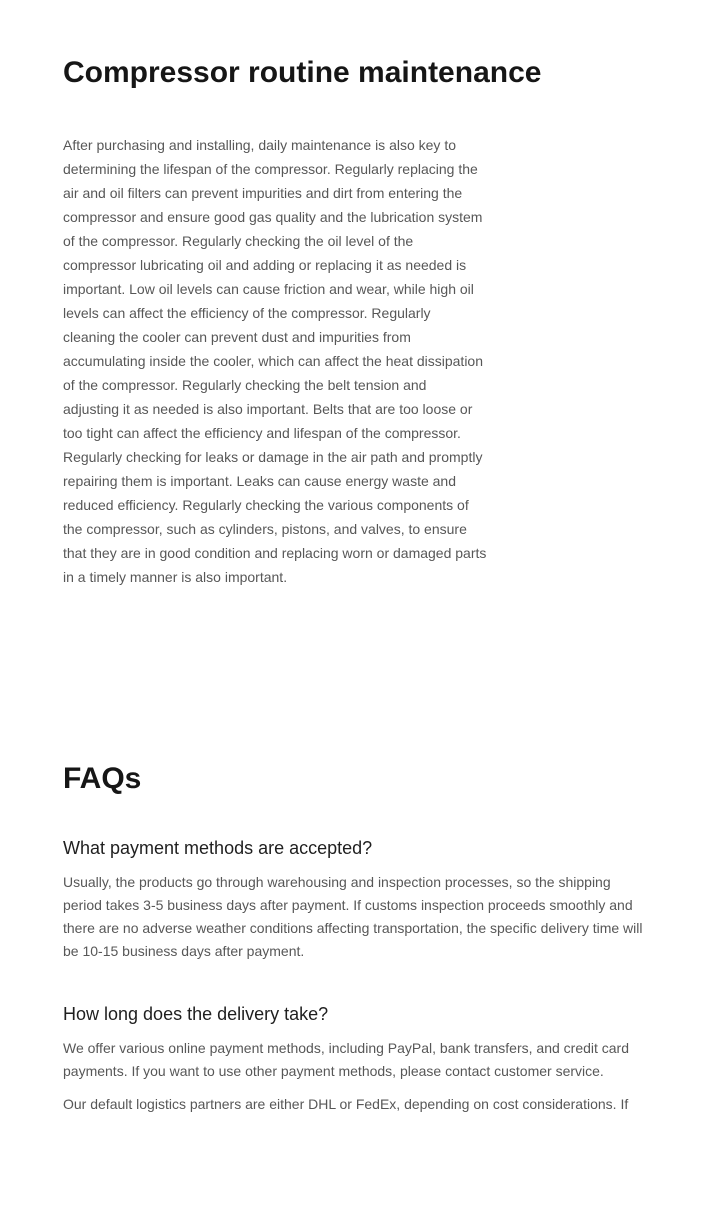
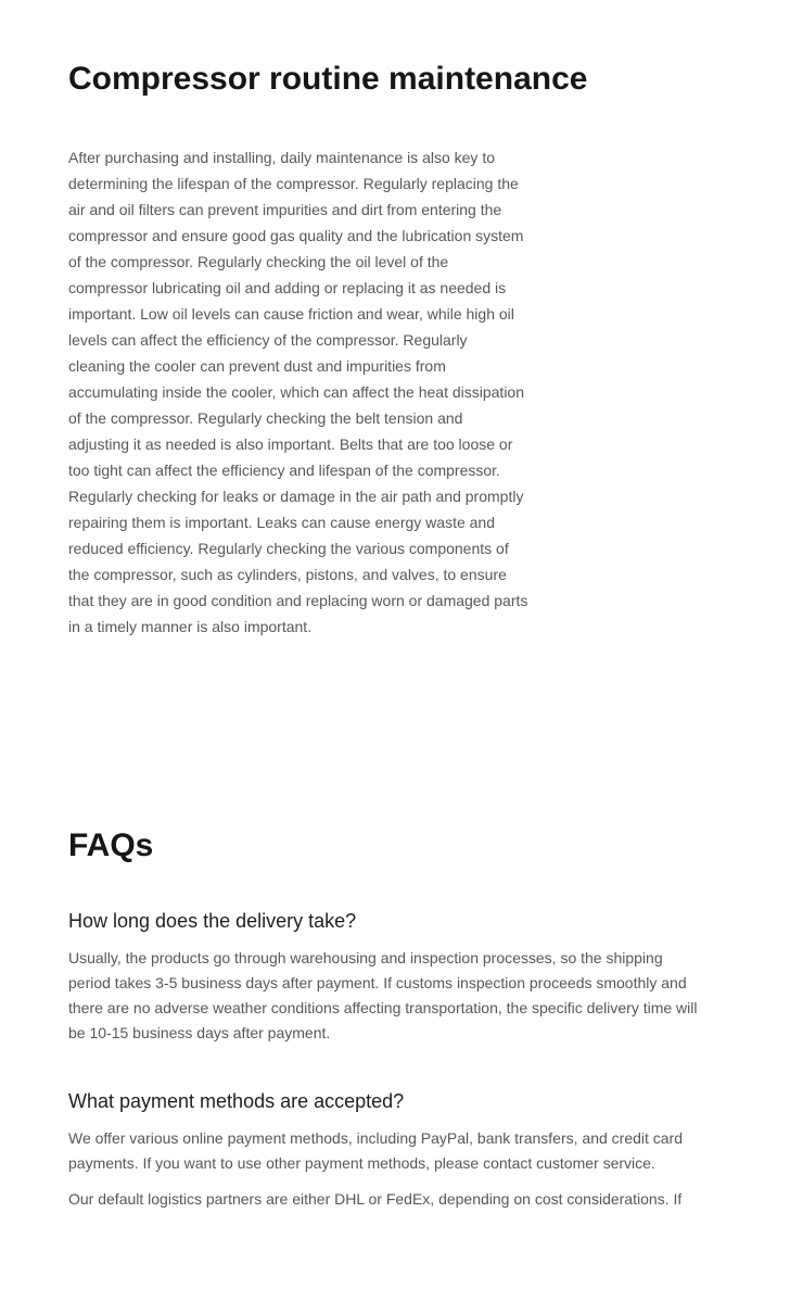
  Compressor routine maintenance
  After purchasing and installing, daily maintenance is also key to
  determining the lifespan of the compressor. Regularly replacing the
  air and oil filters can prevent impurities and dirt from entering the
  compressor and ensure good gas quality and the lubrication system
  of the compressor. Regularly checking the oil level of the
  compressor lubricating oil and adding or replacing it as needed is
  important. Low oil levels can cause friction and wear, while high oil
  levels can affect the efficiency of the compressor. Regularly
  cleaning the cooler can prevent dust and impurities from
  accumulating inside the cooler, which can affect the heat dissipation
  of the compressor. Regularly checking the belt tension and
  adjusting it as needed is also important. Belts that are too loose or
  too tight can affect the efficiency and lifespan of the compressor.
  Regularly checking for leaks or damage in the air path and promptly
  repairing them is important. Leaks can cause energy waste and
  reduced efficiency. Regularly checking the various components of
  the compressor, such as cylinders, pistons, and valves, to ensure
  that they are in good condition and replacing worn or damaged parts
  in a timely manner is also important.
  FAQs
- What payment methods are accepted?
+ How long does the delivery take?
  Usually, the products go through warehousing and inspection processes, so the shipping
  period takes 3-5 business days after payment. If customs inspection proceeds smoothly and
  there are no adverse weather conditions affecting transportation, the specific delivery time will
  be 10-15 business days after payment.
- How long does the delivery take?
+ What payment methods are accepted?
  We offer various online payment methods, including PayPal, bank transfers, and credit card
  payments. If you want to use other payment methods, please contact customer service.
  Our default logistics partners are either DHL or FedEx, depending on cost considerations. If
